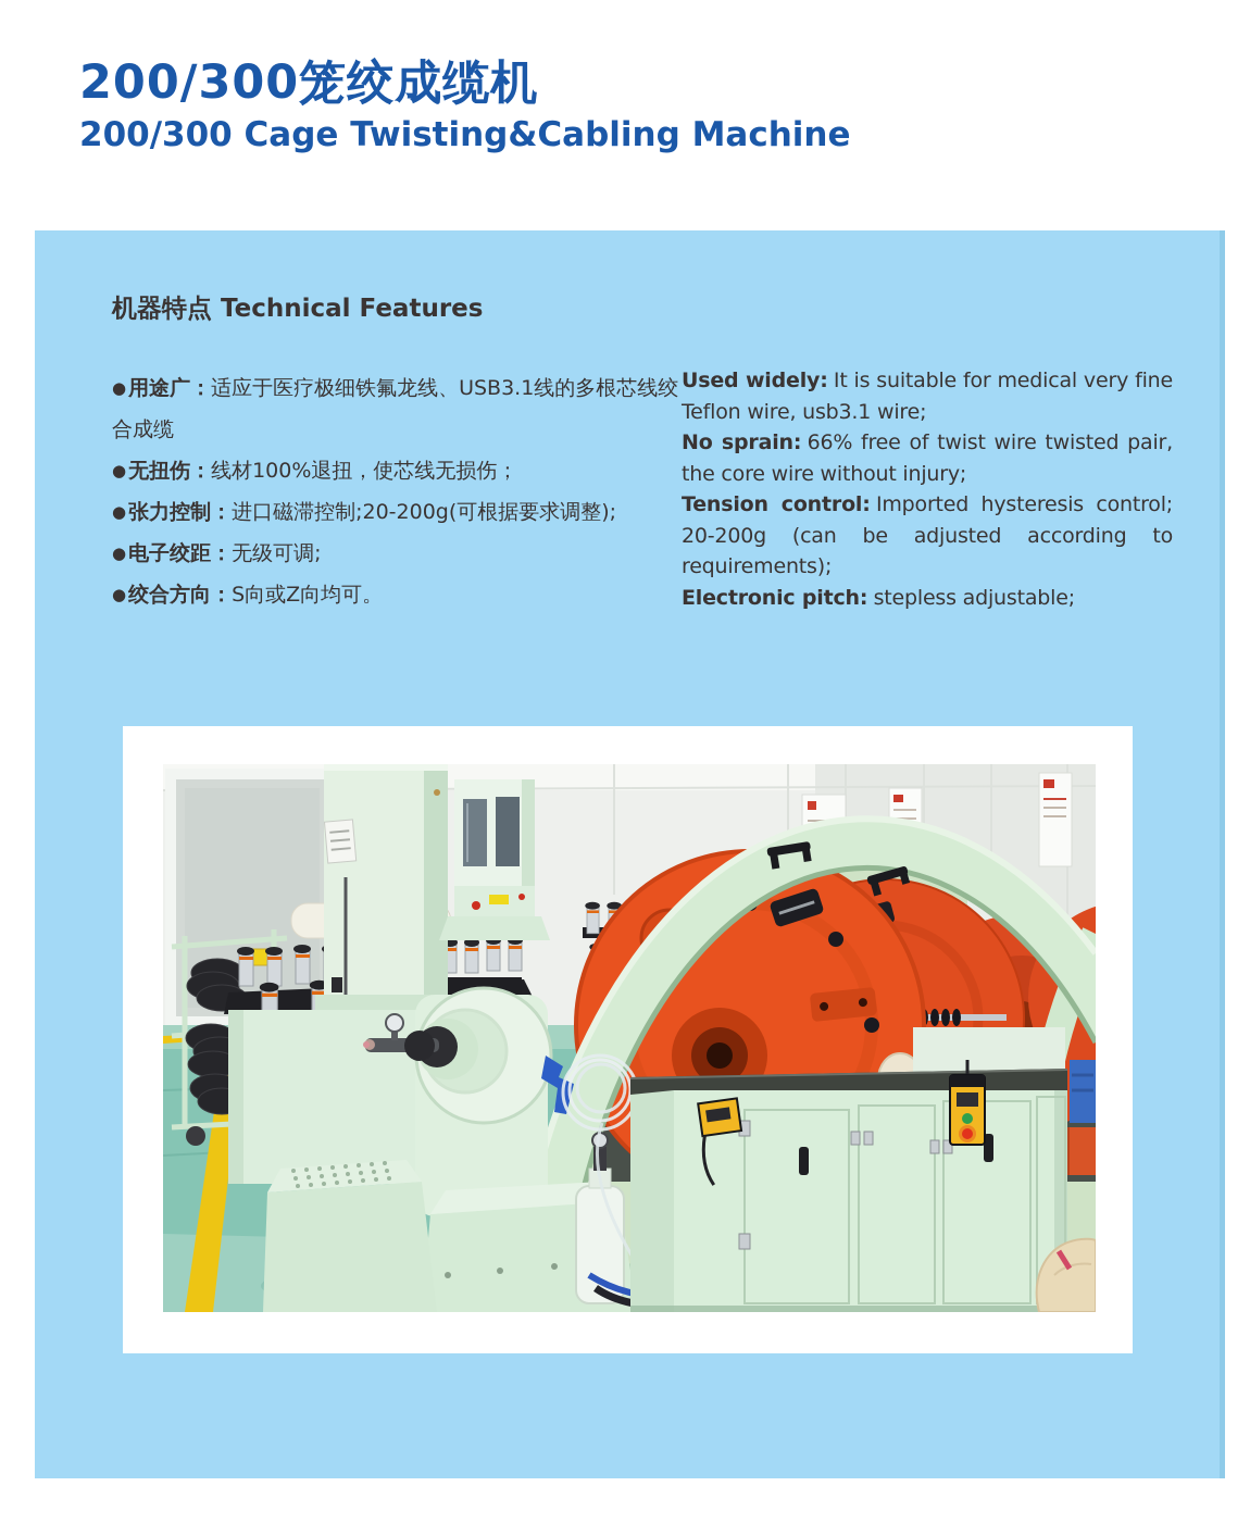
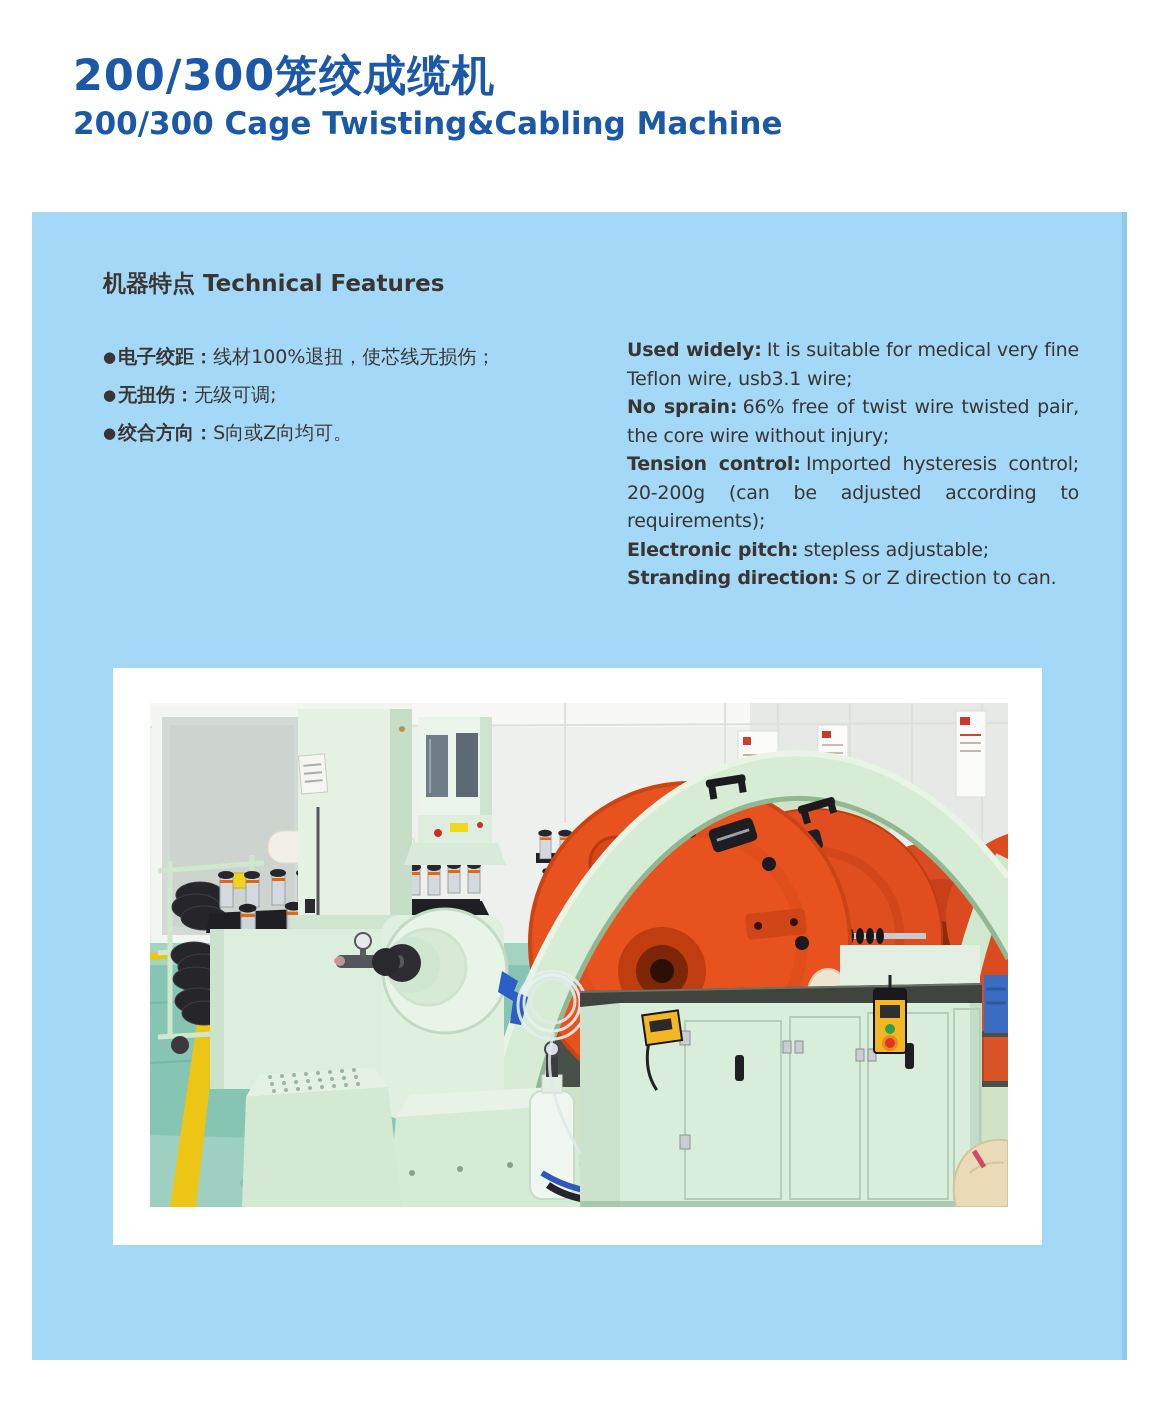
  200/300笼绞成缆机
  200/300 Cage Twisting&Cabling Machine
  机器特点 Technical Features
- ●用途广：适应于医疗极细铁氟龙线、USB3.1线的多根芯线绞合成缆
- ●无扭伤：线材100%退扭，使芯线无损伤；
+ ●电子绞距：线材100%退扭，使芯线无损伤；
- ●张力控制：进口磁滞控制;20-200g(可根据要求调整);
- ●电子绞距：无级可调;
+ ●无扭伤：无级可调;
  ●绞合方向：S向或Z向均可。
  Used widely: It is suitable for medical very fine Teflon wire, usb3.1 wire;
  No sprain: 66% free of twist wire twisted pair, the core wire without injury;
  Tension control: Imported hysteresis control; 20-200g (can be adjusted according to requirements);
  Electronic pitch: stepless adjustable;
+ Stranding direction: S or Z direction to can.
